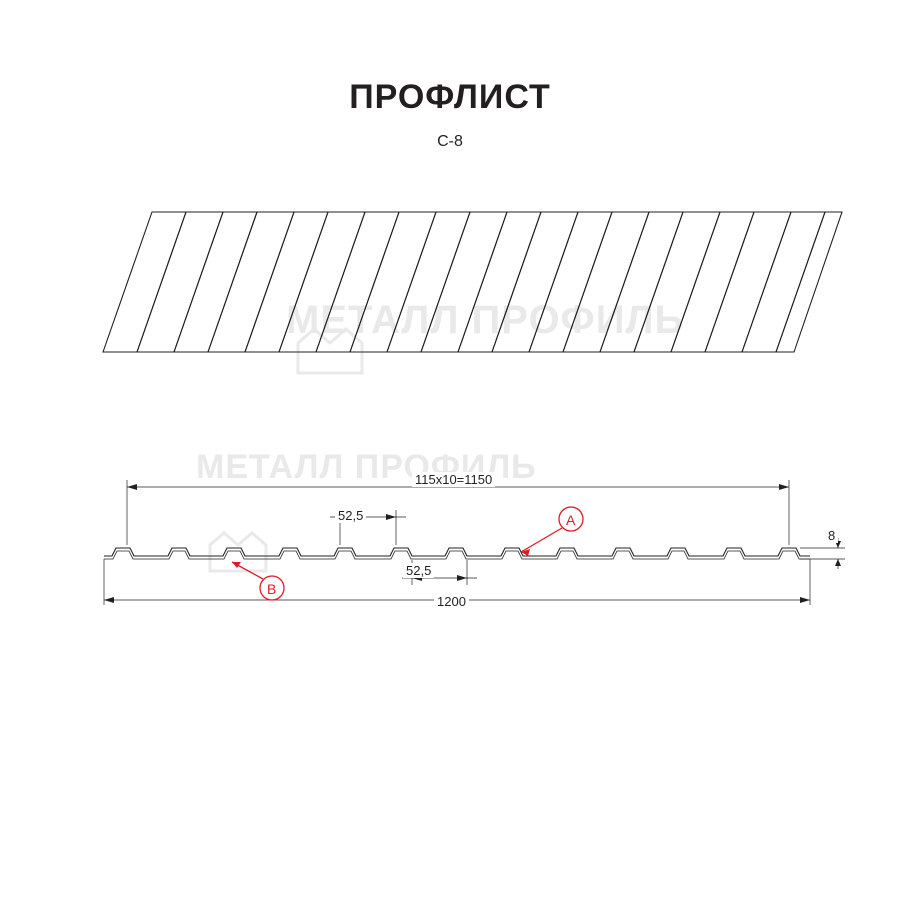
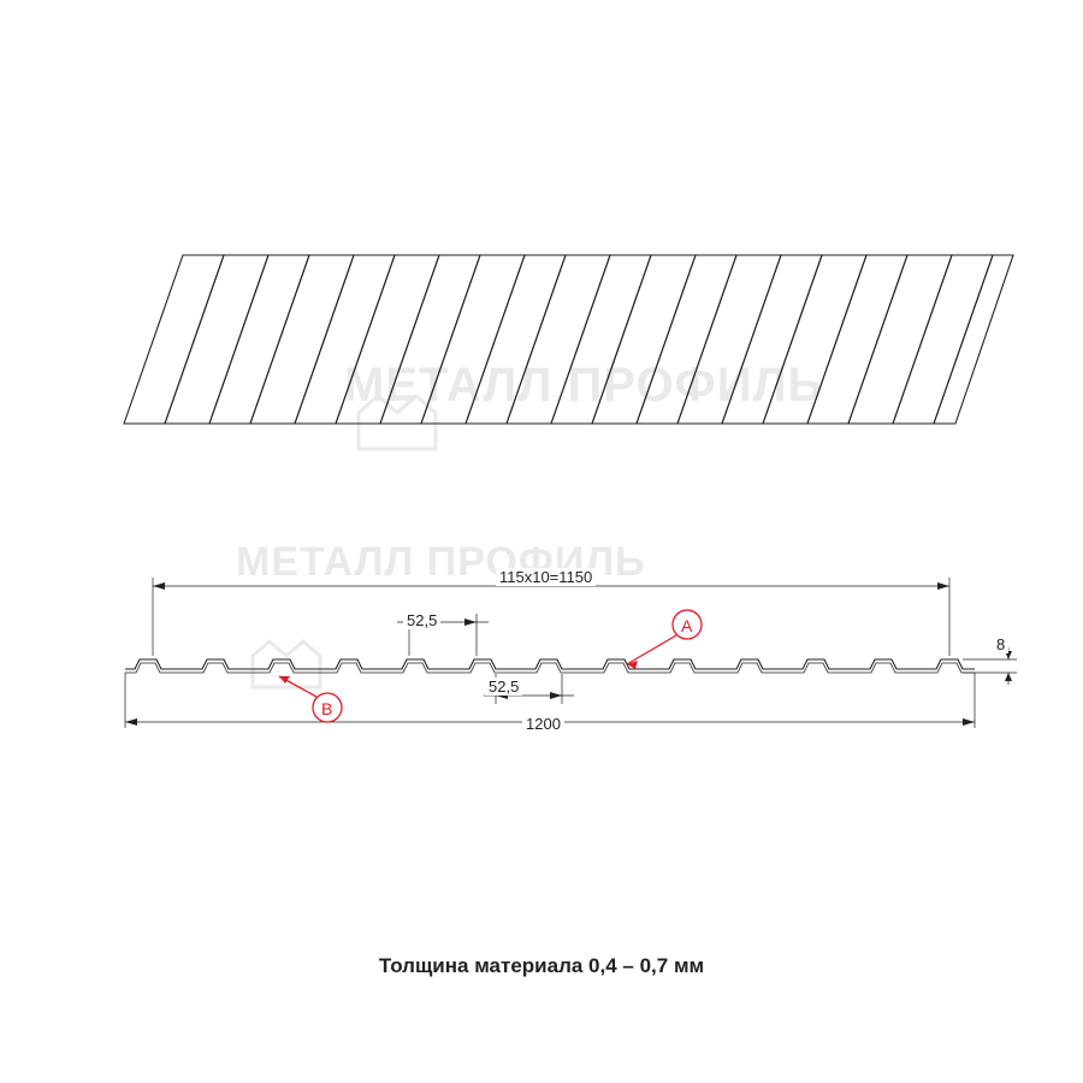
- ПРОФЛИСТ
- С-8
  МЕТАЛЛ ПРОФИЛЬ
  МЕТАЛЛ ПРОФИЛЬ
  115x10=1150
  52,5
  52,5
  1200
  8
  A
  B
+ Толщина материала 0,4 – 0,7 мм
